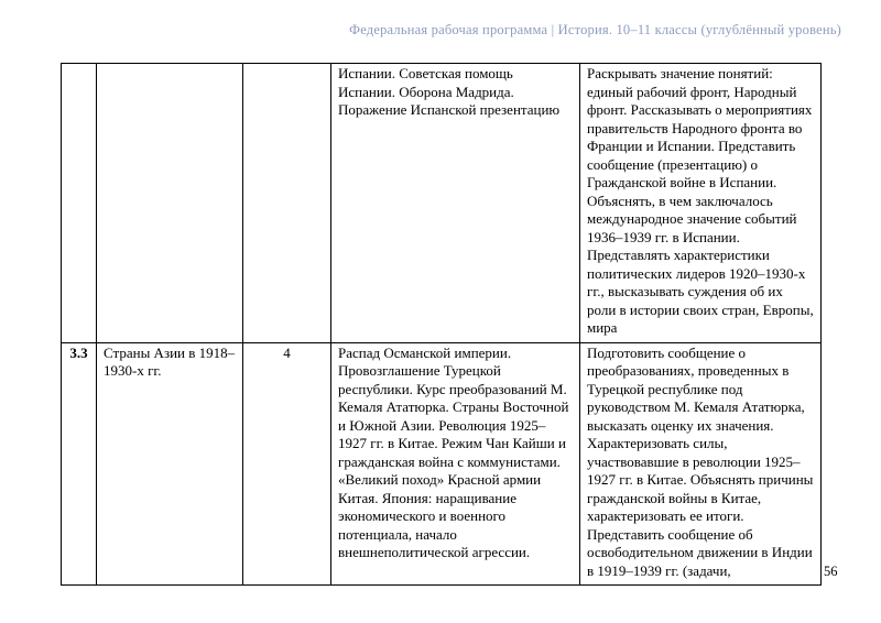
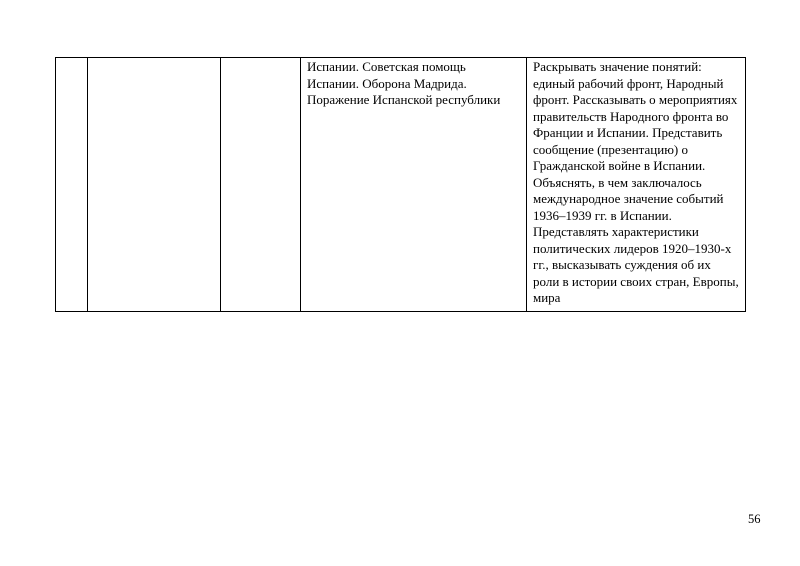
- Федеральная рабочая программа | История. 10–11 классы (углублённый уровень)
- 			Испании. Советская помощь Испании. Оборона Мадрида. Поражение Испанской презентацию	Раскрывать значение понятий: единый рабочий фронт, Народный фронт. Рассказывать о мероприятиях правительств Народного фронта во Франции и Испании. Представить сообщение (презентацию) о Гражданской войне в Испании. Объяснять, в чем заключалось международное значение событий 1936–1939 гг. в Испании. Представлять характеристики политических лидеров 1920–1930-х гг., высказывать суждения об их роли в истории своих стран, Европы, мира
+ 			Испании. Советская помощь Испании. Оборона Мадрида. Поражение Испанской республики	Раскрывать значение понятий: единый рабочий фронт, Народный фронт. Рассказывать о мероприятиях правительств Народного фронта во Франции и Испании. Представить сообщение (презентацию) о Гражданской войне в Испании. Объяснять, в чем заключалось международное значение событий 1936–1939 гг. в Испании. Представлять характеристики политических лидеров 1920–1930-х гг., высказывать суждения об их роли в истории своих стран, Европы, мира
- 3.3	Страны Азии в 1918–1930-х гг.	4	Распад Османской империи. Провозглашение Турецкой республики. Курс преобразований М. Кемаля Ататюрка. Страны Восточной и Южной Азии. Революция 1925–1927 гг. в Китае. Режим Чан Кайши и гражданская война с коммунистами. «Великий поход» Красной армии Китая. Япония: наращивание экономического и военного потенциала, начало внешнеполитической агрессии.	Подготовить сообщение о преобразованиях, проведенных в Турецкой республике под руководством М. Кемаля Ататюрка, высказать оценку их значения. Характеризовать силы, участвовавшие в революции 1925–1927 гг. в Китае. Объяснять причины гражданской войны в Китае, характеризовать ее итоги. Представить сообщение об освободительном движении в Индии в 1919–1939 гг. (задачи,
  56
